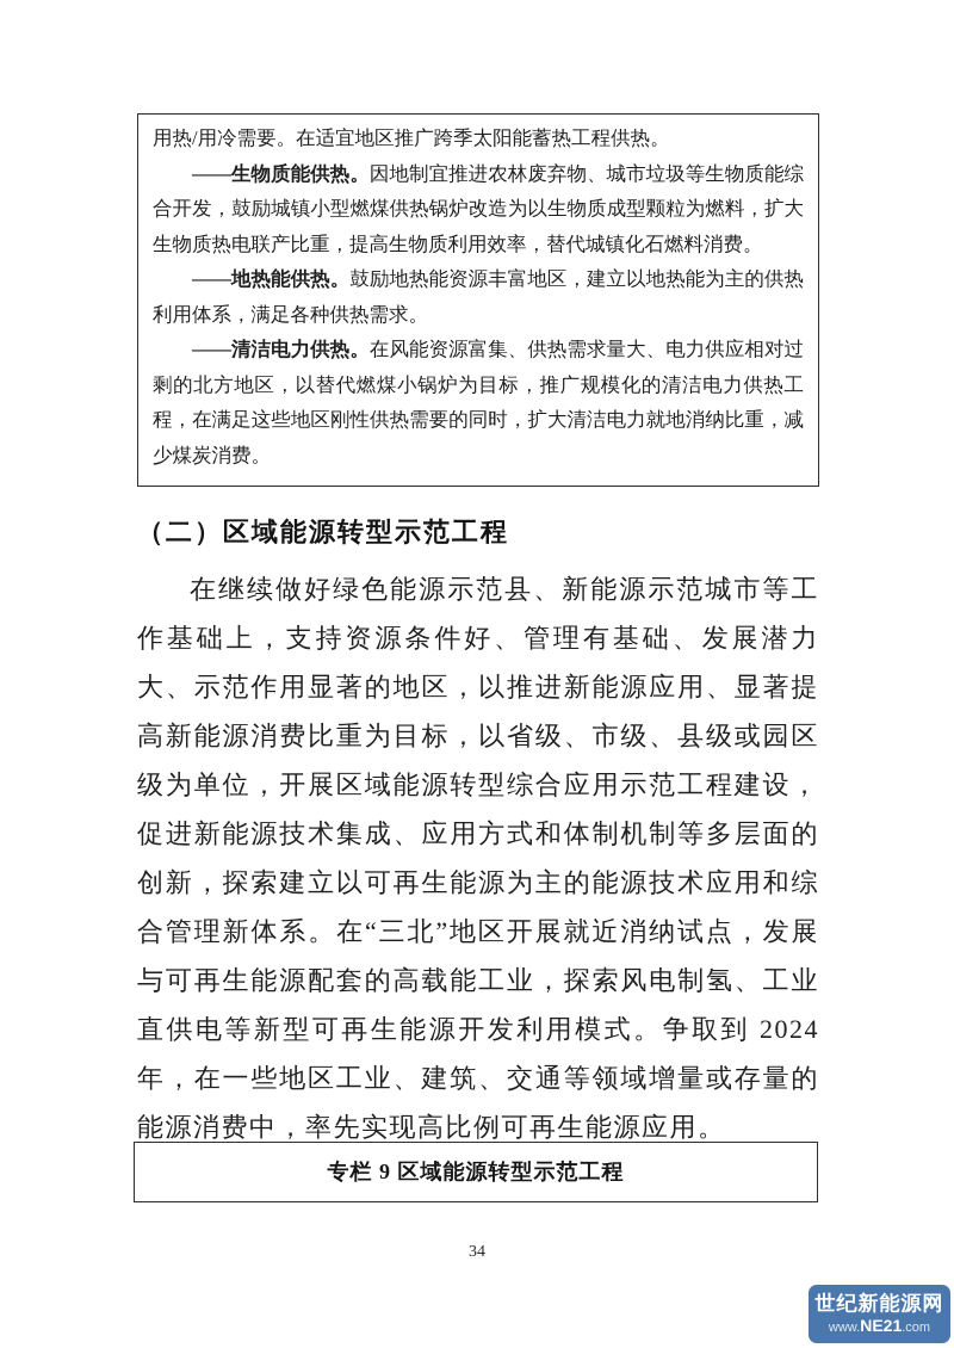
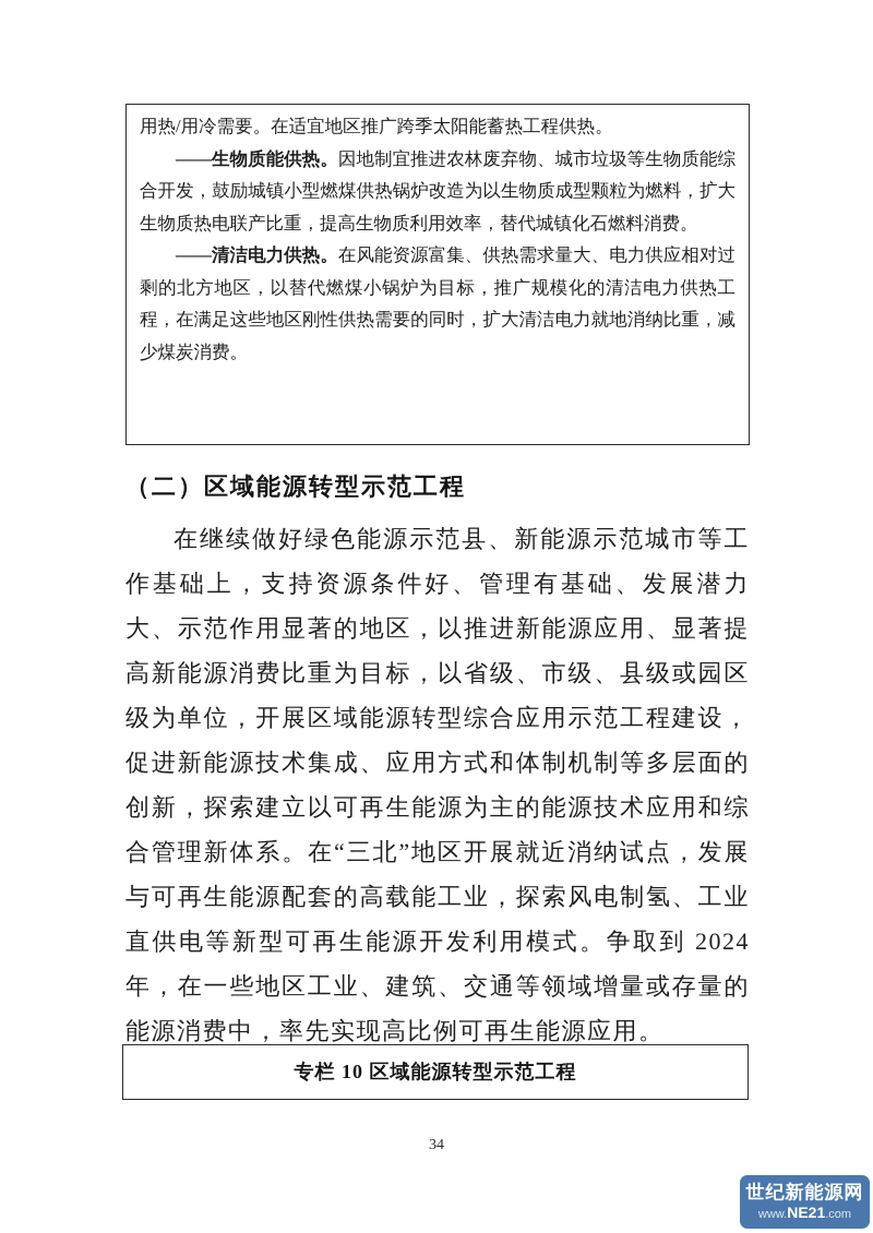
  用热/用冷需要。在适宜地区推广跨季太阳能蓄热工程供热。
  ——生物质能供热。因地制宜推进农林废弃物、城市垃圾等生物质能综合开发，鼓励城镇小型燃煤供热锅炉改造为以生物质成型颗粒为燃料，扩大生物质热电联产比重，提高生物质利用效率，替代城镇化石燃料消费。
- ——地热能供热。鼓励地热能资源丰富地区，建立以地热能为主的供热利用体系，满足各种供热需求。
  ——清洁电力供热。在风能资源富集、供热需求量大、电力供应相对过剩的北方地区，以替代燃煤小锅炉为目标，推广规模化的清洁电力供热工程，在满足这些地区刚性供热需要的同时，扩大清洁电力就地消纳比重，减少煤炭消费。
  （二）区域能源转型示范工程
  在继续做好绿色能源示范县、新能源示范城市等工作基础上，支持资源条件好、管理有基础、发展潜力大、示范作用显著的地区，以推进新能源应用、显著提高新能源消费比重为目标，以省级、市级、县级或园区级为单位，开展区域能源转型综合应用示范工程建设，促进新能源技术集成、应用方式和体制机制等多层面的创新，探索建立以可再生能源为主的能源技术应用和综合管理新体系。在“三北”地区开展就近消纳试点，发展与可再生能源配套的高载能工业，探索风电制氢、工业直供电等新型可再生能源开发利用模式。争取到 2024 年，在一些地区工业、建筑、交通等领域增量或存量的能源消费中，率先实现高比例可再生能源应用。
- 专栏 9 区域能源转型示范工程
+ 专栏 10 区域能源转型示范工程
  34
  世纪新能源网
  www.NE21.com
